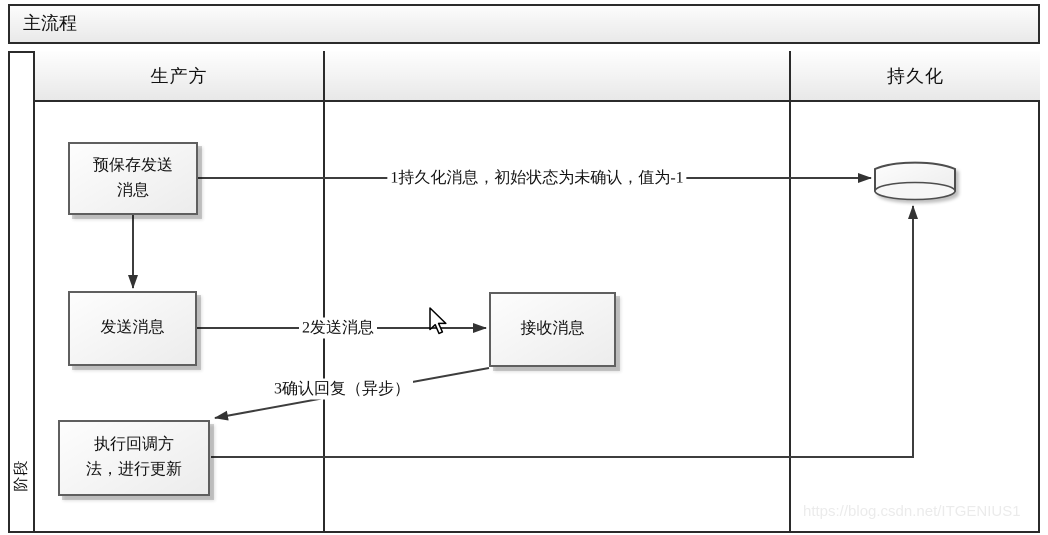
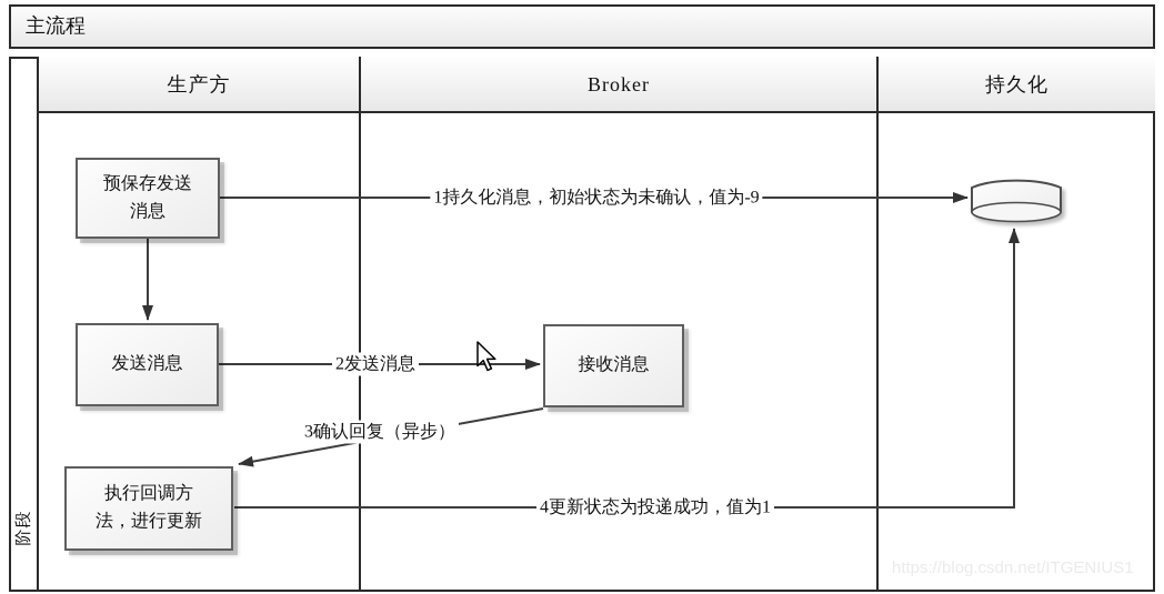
  主流程
  生产方
+ Broker
  持久化
  预保存发送
  消息
  发送消息
  接收消息
  执行回调方
  法，进行更新
- 1持久化消息，初始状态为未确认，值为-1
+ 1持久化消息，初始状态为未确认，值为-9
  2发送消息
  3确认回复（异步）
+ 4更新状态为投递成功，值为1
